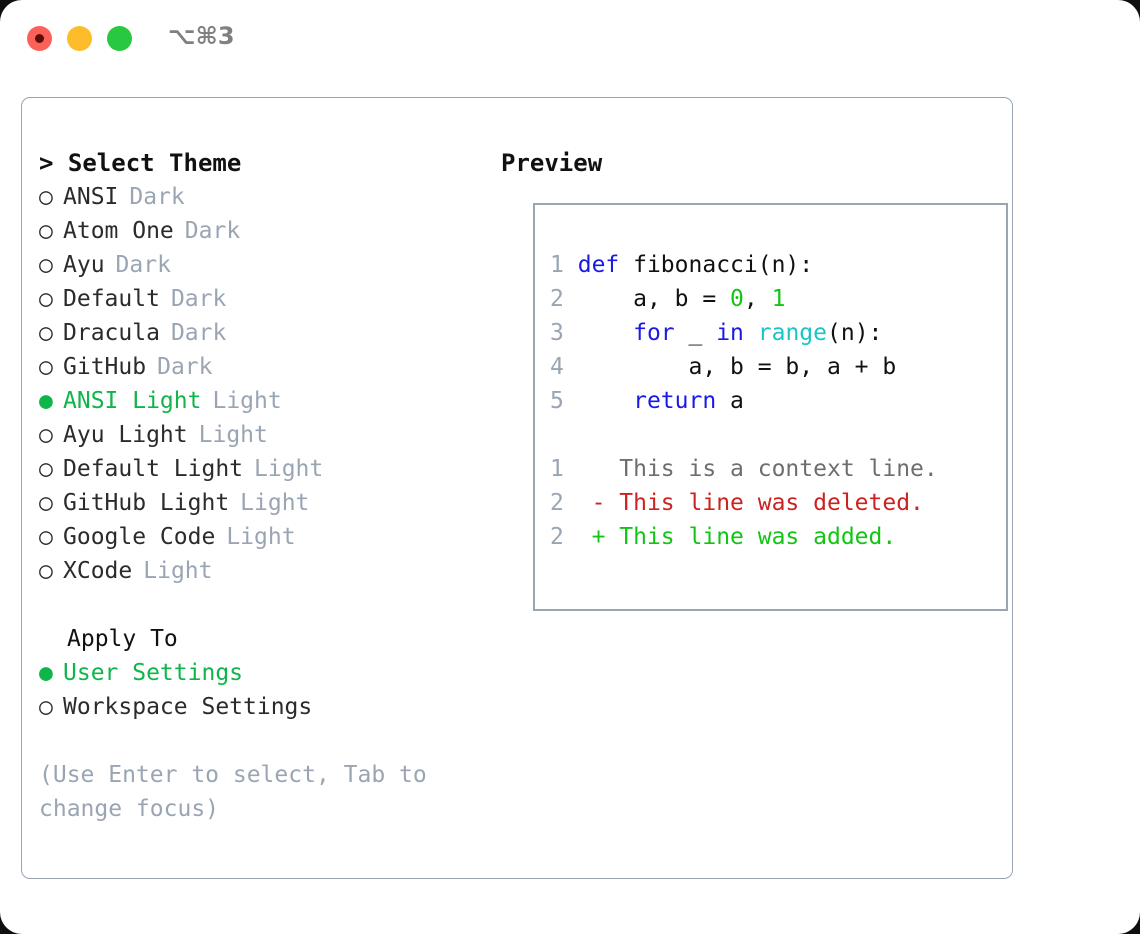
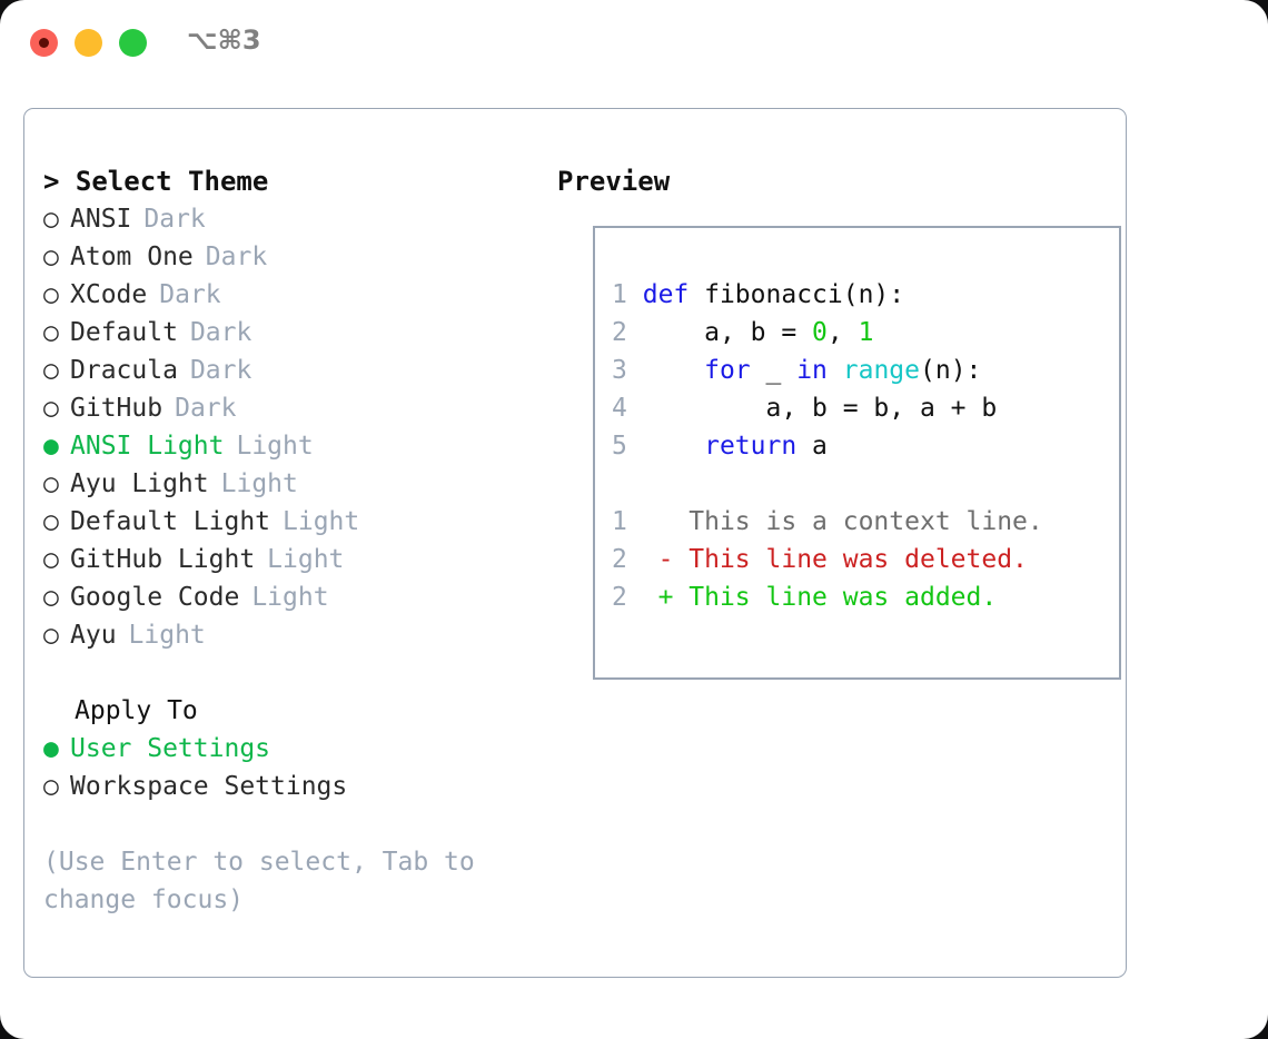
  ⌥⌘3
  > Select Theme
  ○
  ANSI
  Dark
  ○
  Atom One
  Dark
  ○
- Ayu
+ XCode
  Dark
  ○
  Default
  Dark
  ○
  Dracula
  Dark
  ○
  GitHub
  Dark
  ●
  ANSI Light
  Light
  ○
  Ayu Light
  Light
  ○
  Default Light
  Light
  ○
  GitHub Light
  Light
  ○
  Google Code
  Light
  ○
- XCode
+ Ayu
  Light
  Apply To
  ●
  User Settings
  ○
  Workspace Settings
  (Use Enter to select, Tab to change focus)
  Preview
  1 def fibonacci(n):
  2 a, b = 0, 1
  3 for _ in range(n):
  4 a, b = b, a + b
  5 return a
  1 This is a context line.
  2 - This line was deleted.
  2 + This line was added.
